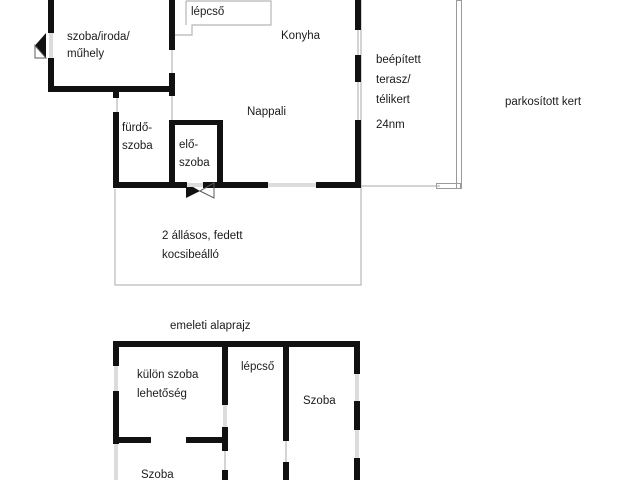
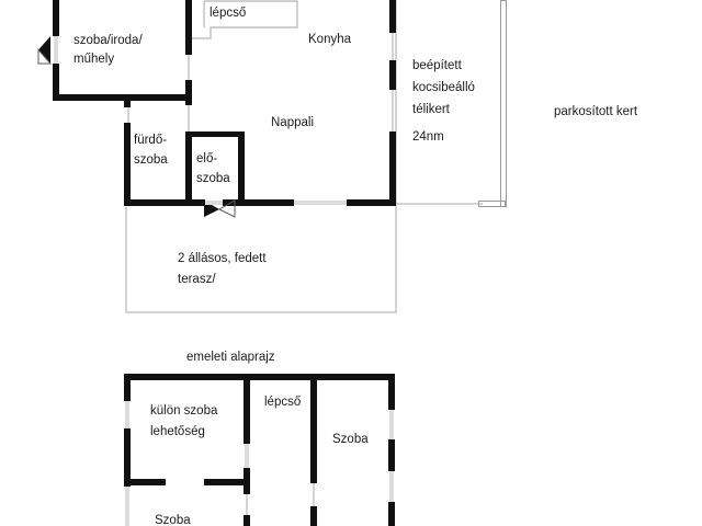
  szoba/iroda/
  műhely
  lépcső
  Konyha
  Nappali
  fürdő-
  szoba
  elő-
  szoba
  beépített
- terasz/
+ kocsibeálló
  télikert
  24nm
  2 állásos, fedett
- kocsibeálló
+ terasz/
  parkosított kert
  emeleti alaprajz
  külön szoba
  lehetőség
  lépcső
  Szoba
  Szoba
